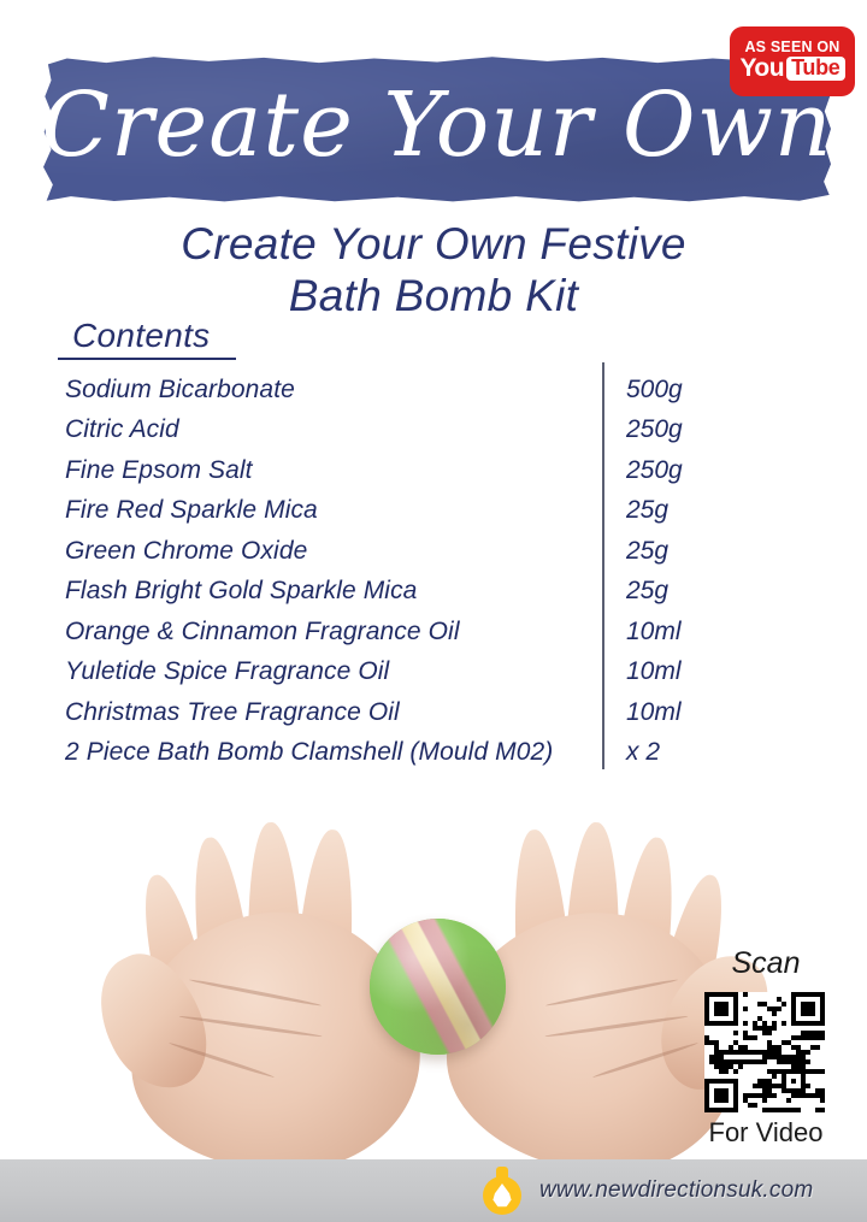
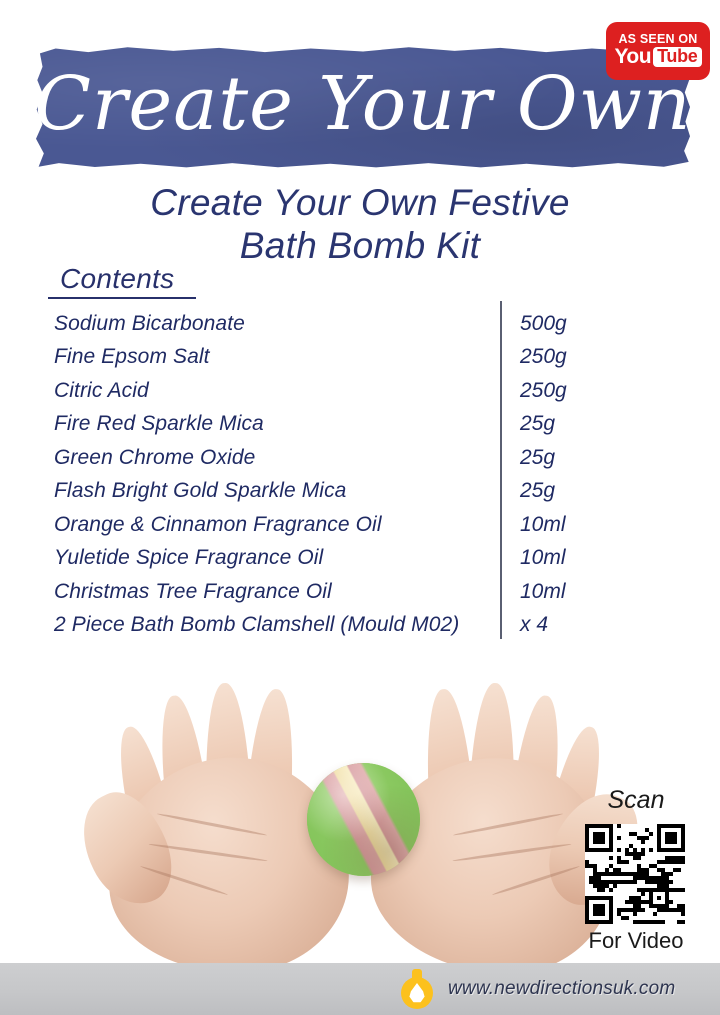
  Create Your Own
  AS SEEN ON
  You
  Tube
  Create Your Own Festive
  Bath Bomb Kit
  Contents
  Sodium Bicarbonate
  500g
- Citric Acid
+ Fine Epsom Salt
  250g
- Fine Epsom Salt
+ Citric Acid
  250g
  Fire Red Sparkle Mica
  25g
  Green Chrome Oxide
  25g
  Flash Bright Gold Sparkle Mica
  25g
  Orange & Cinnamon Fragrance Oil
  10ml
  Yuletide Spice Fragrance Oil
  10ml
  Christmas Tree Fragrance Oil
  10ml
  2 Piece Bath Bomb Clamshell (Mould M02)
- x 2
+ x 4
  Scan
  For Video
  www.newdirectionsuk.com
